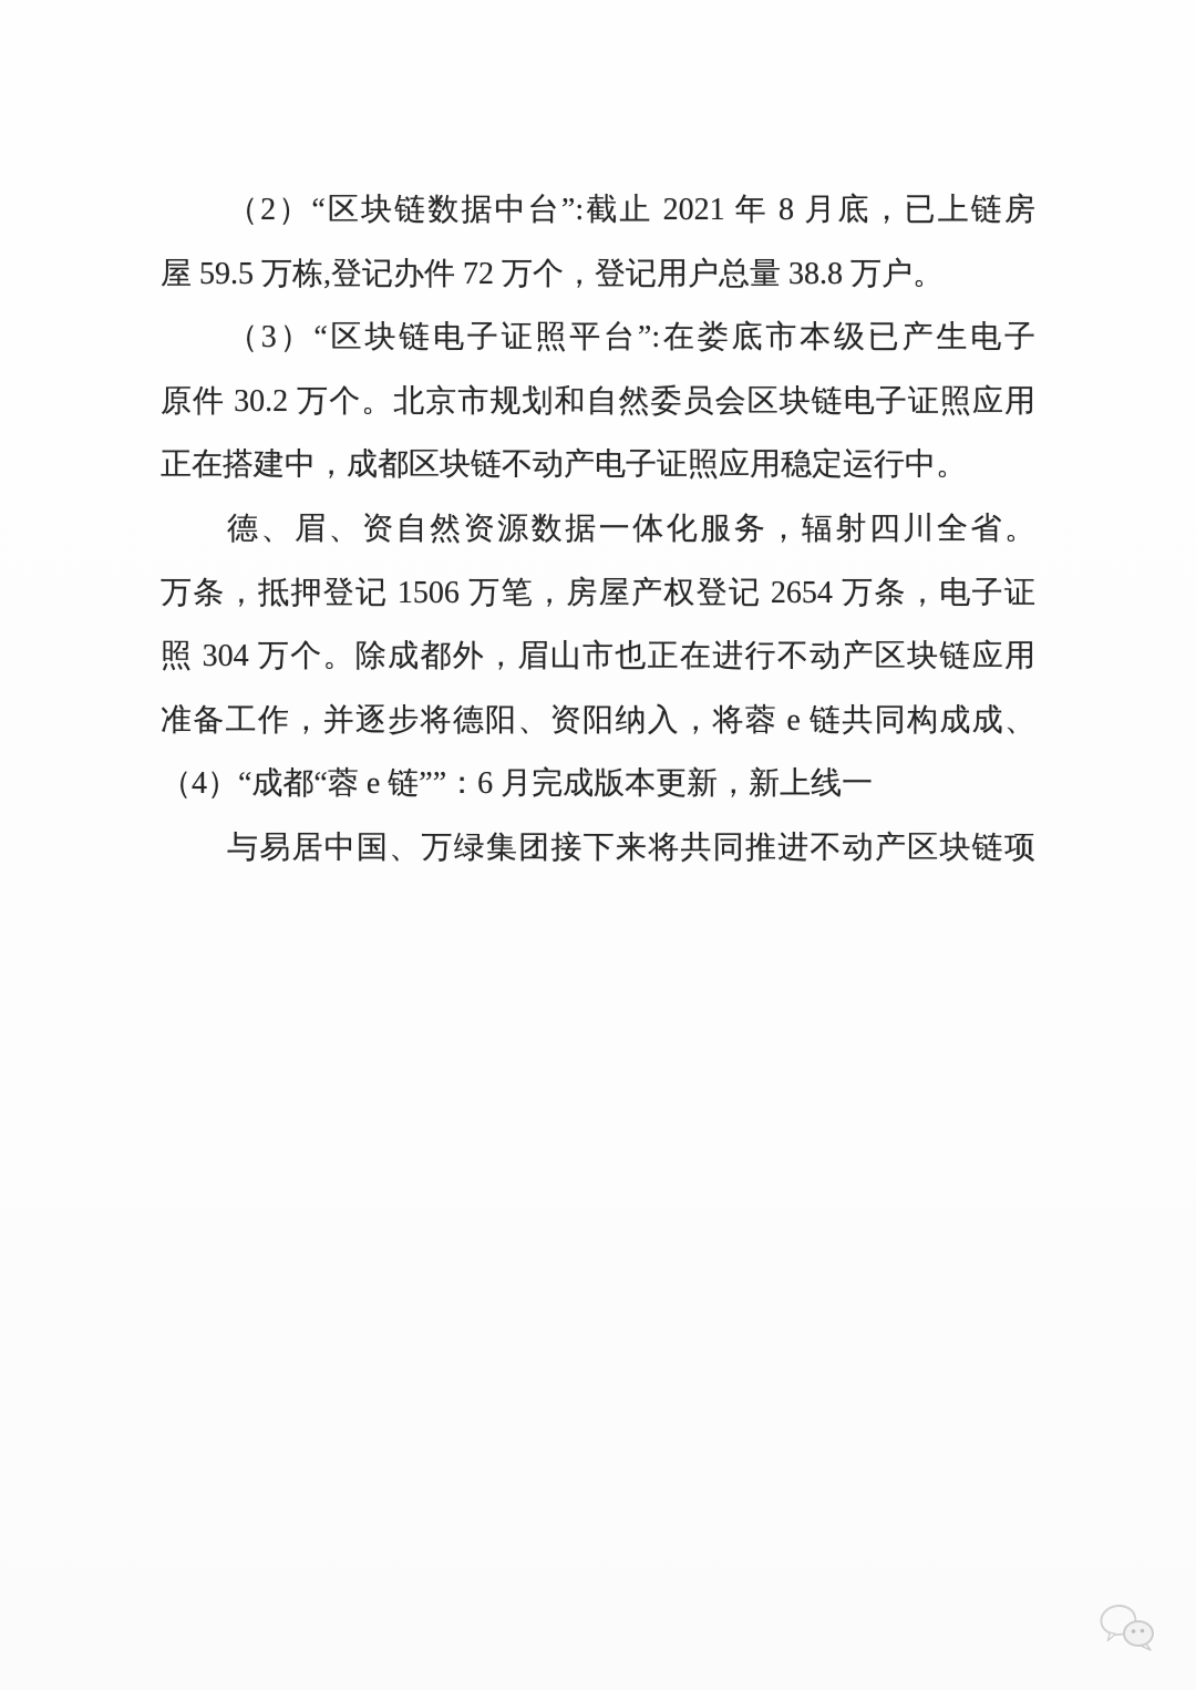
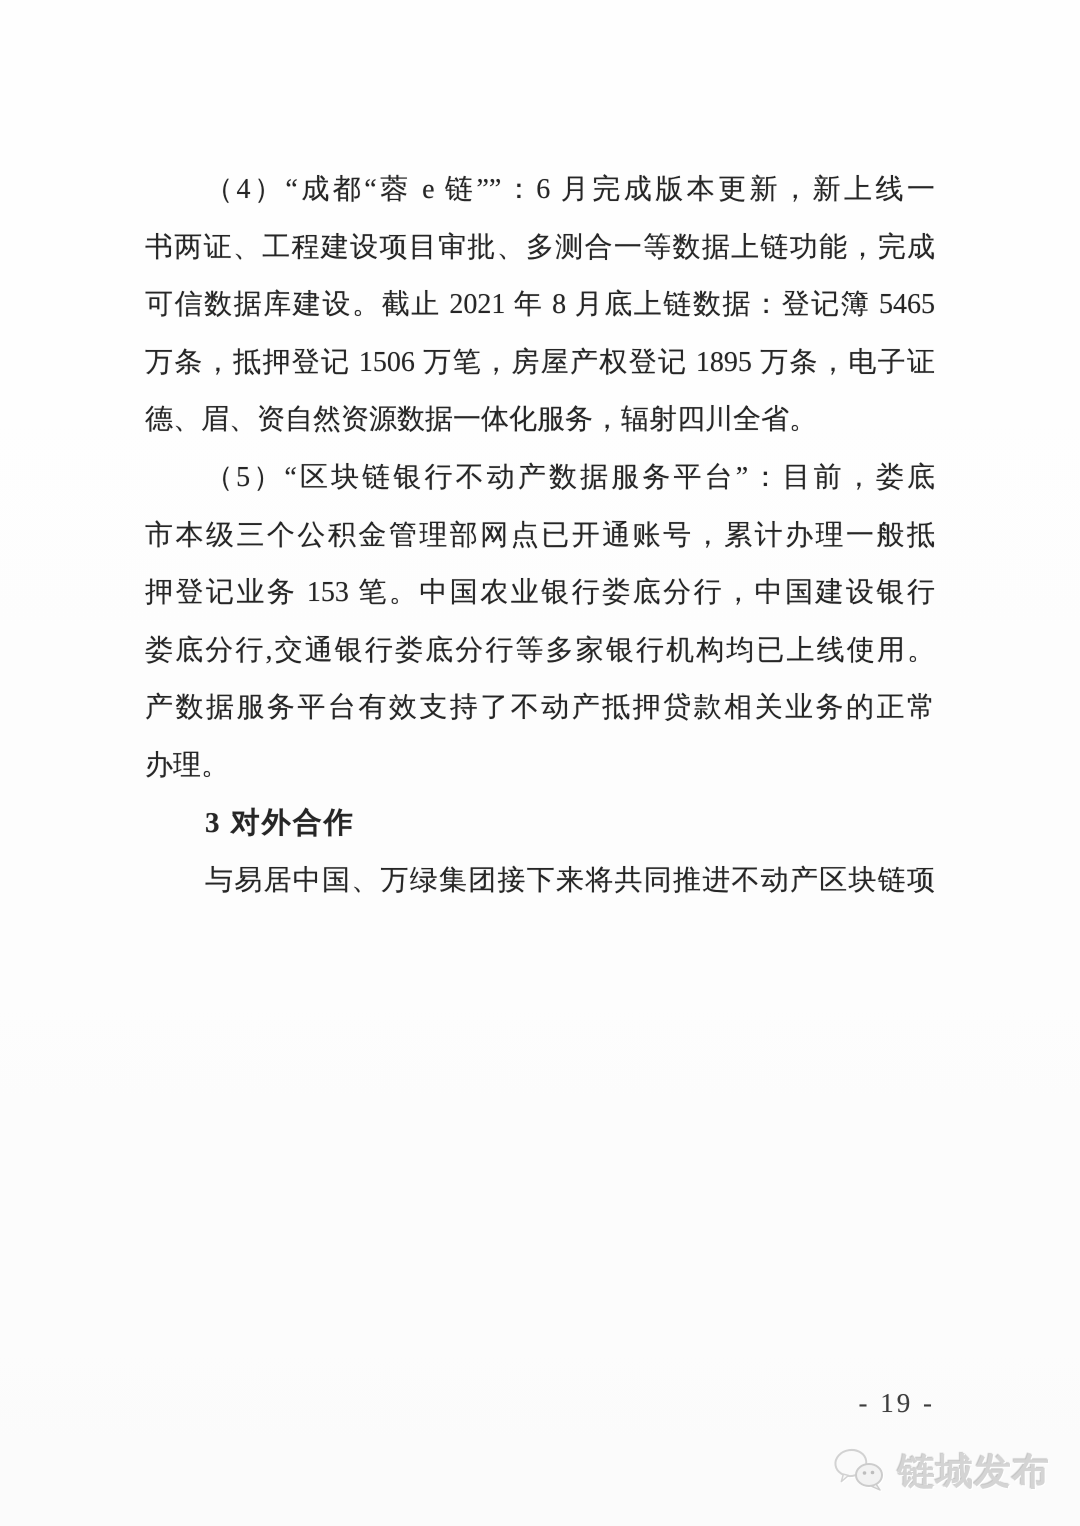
- （2）“区块链数据中台”:截止 2021 年 8 月底，已上链房
- 屋 59.5 万栋,登记办件 72 万个，登记用户总量 38.8 万户。
- （3）“区块链电子证照平台”:在娄底市本级已产生电子
- 原件 30.2 万个。北京市规划和自然委员会区块链电子证照应用
- 正在搭建中，成都区块链不动产电子证照应用稳定运行中。
- 德、眉、资自然资源数据一体化服务，辐射四川全省。
+ （4）“成都“蓉 e 链””：6 月完成版本更新，新上线一
+ 书两证、工程建设项目审批、多测合一等数据上链功能，完成
+ 可信数据库建设。截止 2021 年 8 月底上链数据：登记簿 5465
- 万条，抵押登记 1506 万笔，房屋产权登记 2654 万条，电子证
+ 万条，抵押登记 1506 万笔，房屋产权登记 1895 万条，电子证
- 照 304 万个。除成都外，眉山市也正在进行不动产区块链应用
- 准备工作，并逐步将德阳、资阳纳入，将蓉 e 链共同构成成、
- （4）“成都“蓉 e 链””：6 月完成版本更新，新上线一
+ 德、眉、资自然资源数据一体化服务，辐射四川全省。
+ （5）“区块链银行不动产数据服务平台”：目前，娄底
+ 市本级三个公积金管理部网点已开通账号，累计办理一般抵
+ 押登记业务 153 笔。中国农业银行娄底分行，中国建设银行
+ 娄底分行,交通银行娄底分行等多家银行机构均已上线使用。
+ 产数据服务平台有效支持了不动产抵押贷款相关业务的正常
+ 办理。
+ 3 对外合作
  与易居中国、万绿集团接下来将共同推进不动产区块链项
+ - 19 -
+ 链城发布
